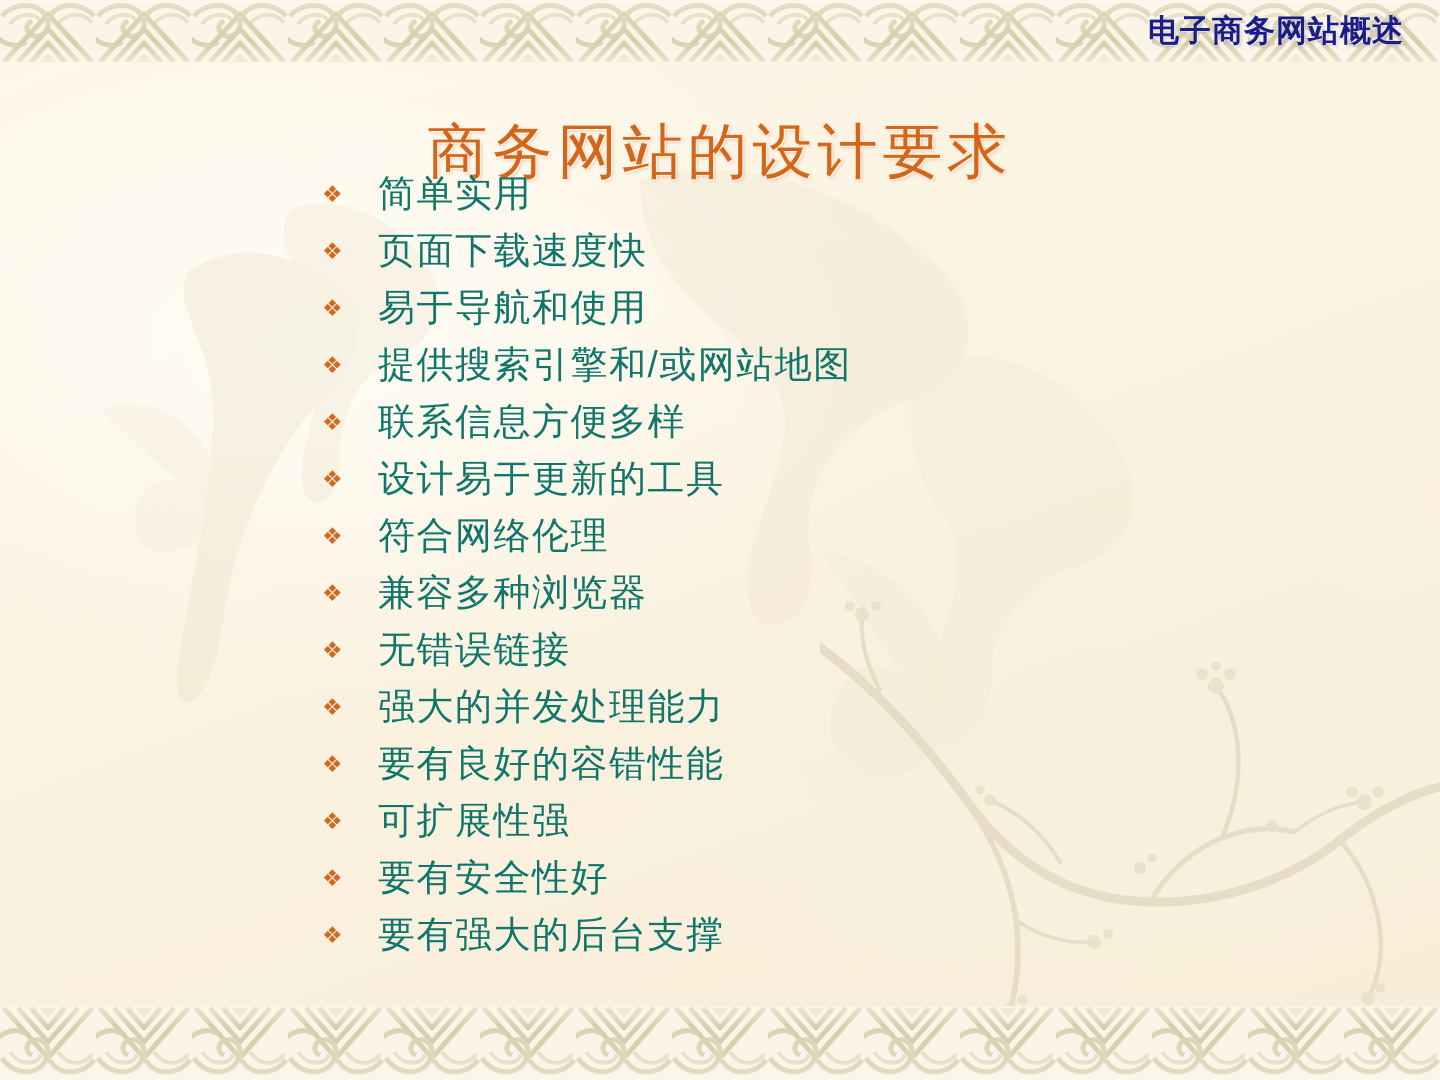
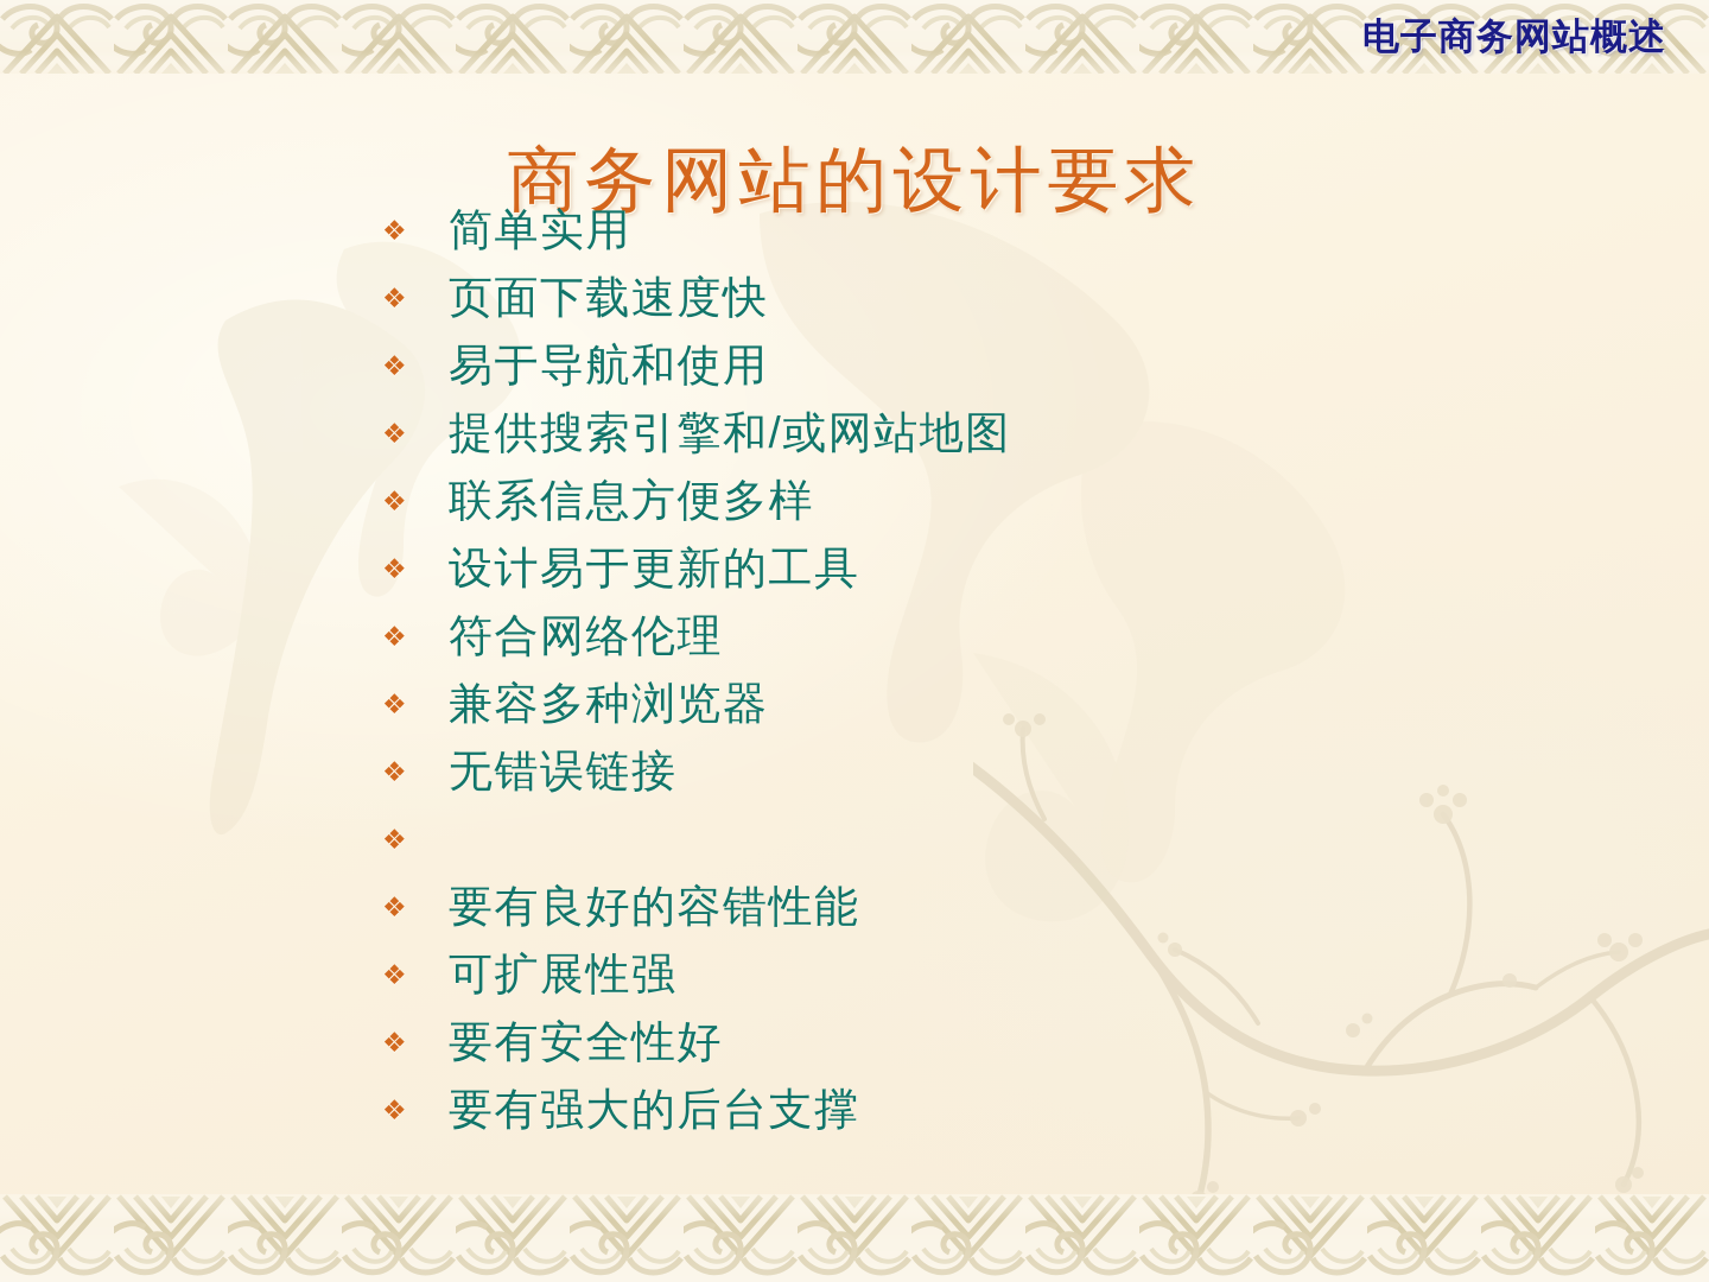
  电子商务网站概述
  商务网站的设计要求
  ❖
  简单实用
  ❖
  页面下载速度快
  ❖
  易于导航和使用
  ❖
  提供搜索引擎和/或网站地图
  ❖
  联系信息方便多样
  ❖
  设计易于更新的工具
  ❖
  符合网络伦理
  ❖
  兼容多种浏览器
  ❖
  无错误链接
  ❖
- 强大的并发处理能力
  ❖
  要有良好的容错性能
  ❖
  可扩展性强
  ❖
  要有安全性好
  ❖
  要有强大的后台支撑
